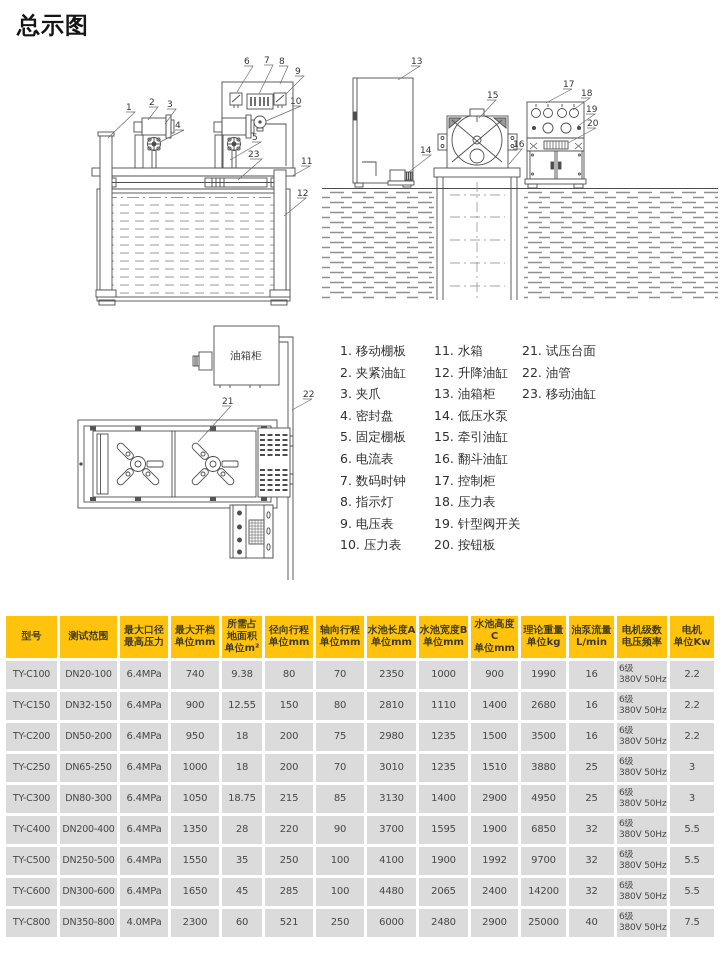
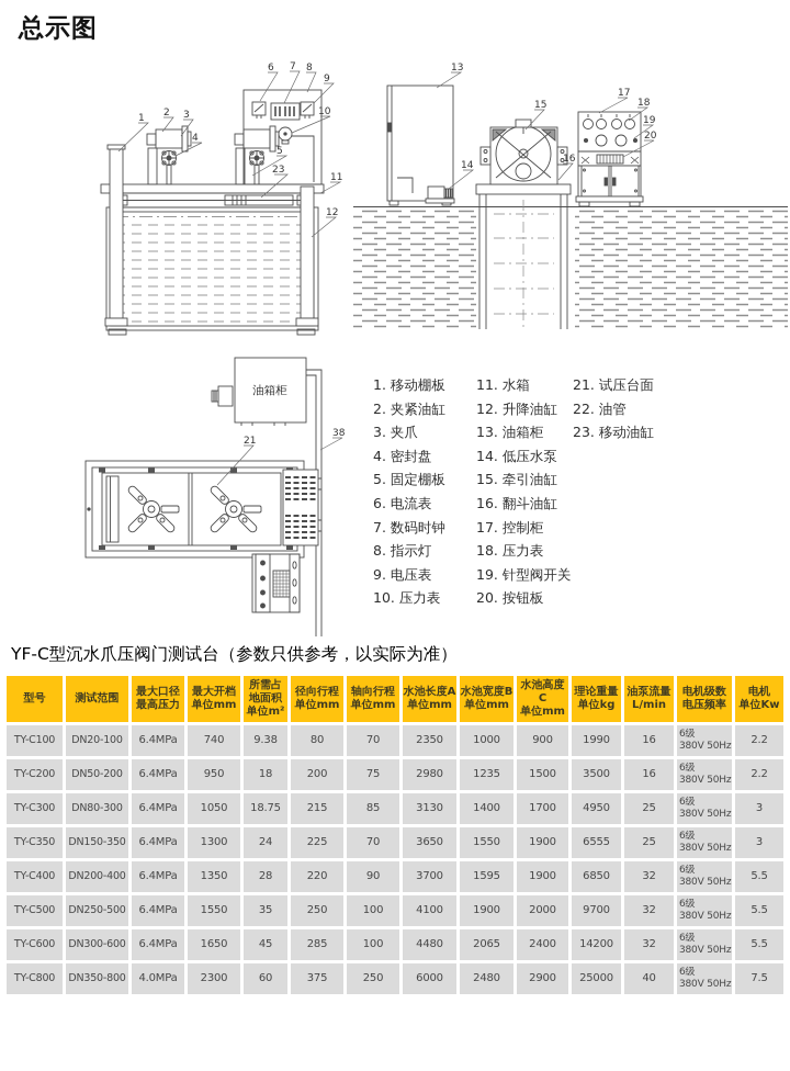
  总示图
  1
  2
  3
  4
  5
  6
  7
  8
  9
  10
  23
  11
  12
  13
  14
  15
  16
  17
  18
  19
  20
  21
- 22
+ 38
  油箱柜
  1. 移动棚板
  2. 夹紧油缸
  3. 夹爪
  4. 密封盘
  5. 固定棚板
  6. 电流表
  7. 数码时钟
  8. 指示灯
  9. 电压表
  10. 压力表
  11. 水箱
  12. 升降油缸
  13. 油箱柜
  14. 低压水泵
  15. 牵引油缸
  16. 翻斗油缸
  17. 控制柜
  18. 压力表
  19. 针型阀开关
  20. 按钮板
  21. 试压台面
  22. 油管
  23. 移动油缸
+ YF-C型沉水爪压阀门测试台（参数只供参考，以实际为准）
  型号	测试范围	最大口径 最高压力	最大开档 单位mm	所需占 地面积 单位m²	径向行程 单位mm	轴向行程 单位mm	水池长度A 单位mm	水池宽度B 单位mm	水池高度C 单位mm	理论重量 单位kg	油泵流量 L/min	电机级数 电压频率	电机 单位Kw
  TY-C100	DN20-100	6.4MPa	740	9.38	80	70	2350	1000	900	1990	16	6级 380V 50Hz	2.2
- TY-C150	DN32-150	6.4MPa	900	12.55	150	80	2810	1110	1400	2680	16	6级 380V 50Hz	2.2
  TY-C200	DN50-200	6.4MPa	950	18	200	75	2980	1235	1500	3500	16	6级 380V 50Hz	2.2
- TY-C250	DN65-250	6.4MPa	1000	18	200	70	3010	1235	1510	3880	25	6级 380V 50Hz	3
- TY-C300	DN80-300	6.4MPa	1050	18.75	215	85	3130	1400	2900	4950	25	6级 380V 50Hz	3
+ TY-C300	DN80-300	6.4MPa	1050	18.75	215	85	3130	1400	1700	4950	25	6级 380V 50Hz	3
+ TY-C350	DN150-350	6.4MPa	1300	24	225	70	3650	1550	1900	6555	25	6级 380V 50Hz	3
  TY-C400	DN200-400	6.4MPa	1350	28	220	90	3700	1595	1900	6850	32	6级 380V 50Hz	5.5
- TY-C500	DN250-500	6.4MPa	1550	35	250	100	4100	1900	1992	9700	32	6级 380V 50Hz	5.5
+ TY-C500	DN250-500	6.4MPa	1550	35	250	100	4100	1900	2000	9700	32	6级 380V 50Hz	5.5
  TY-C600	DN300-600	6.4MPa	1650	45	285	100	4480	2065	2400	14200	32	6级 380V 50Hz	5.5
- TY-C800	DN350-800	4.0MPa	2300	60	521	250	6000	2480	2900	25000	40	6级 380V 50Hz	7.5
+ TY-C800	DN350-800	4.0MPa	2300	60	375	250	6000	2480	2900	25000	40	6级 380V 50Hz	7.5
